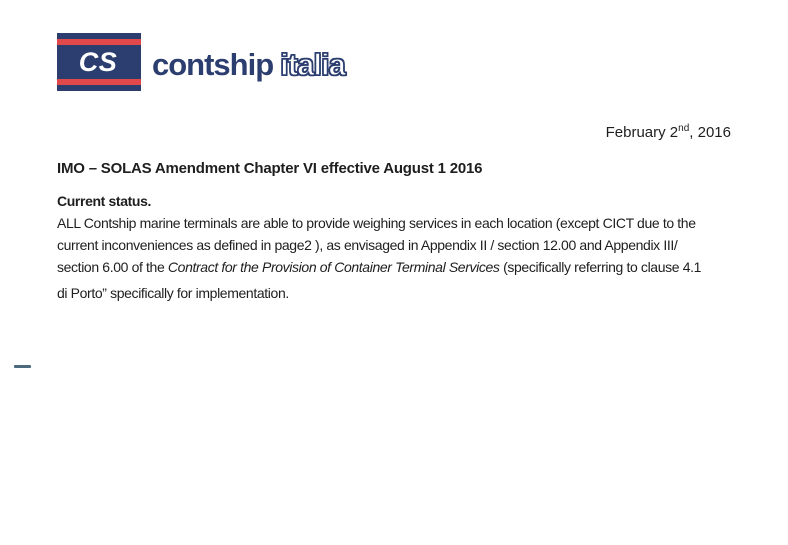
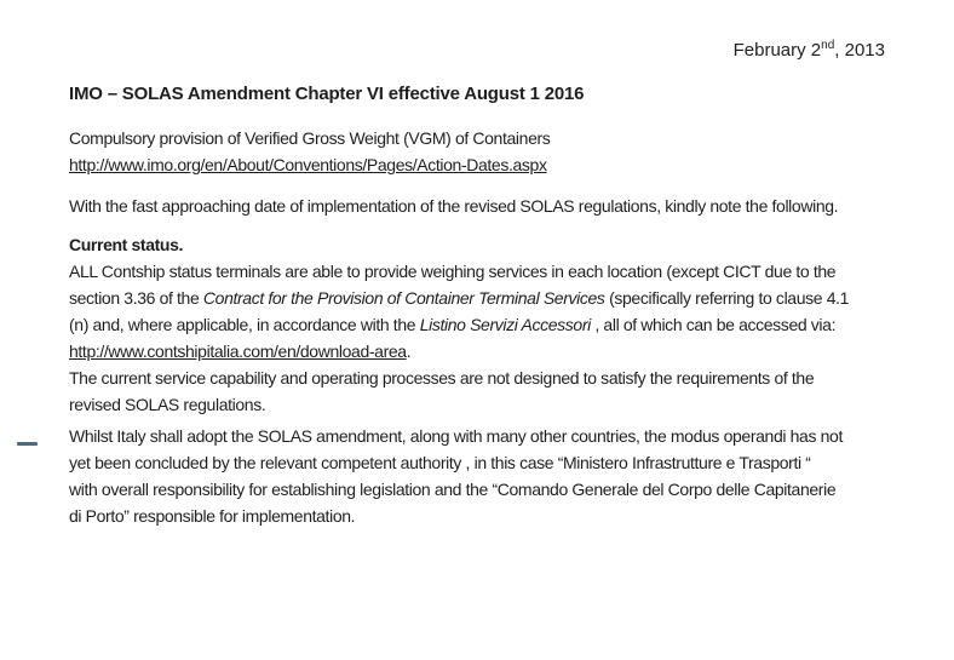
- CS
- contship
- italia
- February 2nd, 2016
+ February 2nd, 2013
  IMO – SOLAS Amendment Chapter VI effective August 1 2016
+ Compulsory provision of Verified Gross Weight (VGM) of Containers
+ http://www.imo.org/en/About/Conventions/Pages/Action-Dates.aspx
+ With the fast approaching date of implementation of the revised SOLAS regulations, kindly note the following.
  Current status.
- ALL Contship marine terminals are able to provide weighing services in each location (except CICT due to the
+ ALL Contship status terminals are able to provide weighing services in each location (except CICT due to the
- current inconveniences as defined in page2 ), as envisaged in Appendix II / section 12.00 and Appendix III/
- section 6.00 of the Contract for the Provision of Container Terminal Services (specifically referring to clause 4.1
+ section 3.36 of the Contract for the Provision of Container Terminal Services (specifically referring to clause 4.1
+ (n) and, where applicable, in accordance with the Listino Servizi Accessori , all of which can be accessed via:
+ http://www.contshipitalia.com/en/download-area.
+ The current service capability and operating processes are not designed to satisfy the requirements of the
+ revised SOLAS regulations.
+ Whilst Italy shall adopt the SOLAS amendment, along with many other countries, the modus operandi has not
+ yet been concluded by the relevant competent authority , in this case “Ministero Infrastrutture e Trasporti “
+ with overall responsibility for establishing legislation and the “Comando Generale del Corpo delle Capitanerie
- di Porto” specifically for implementation.
+ di Porto” responsible for implementation.
